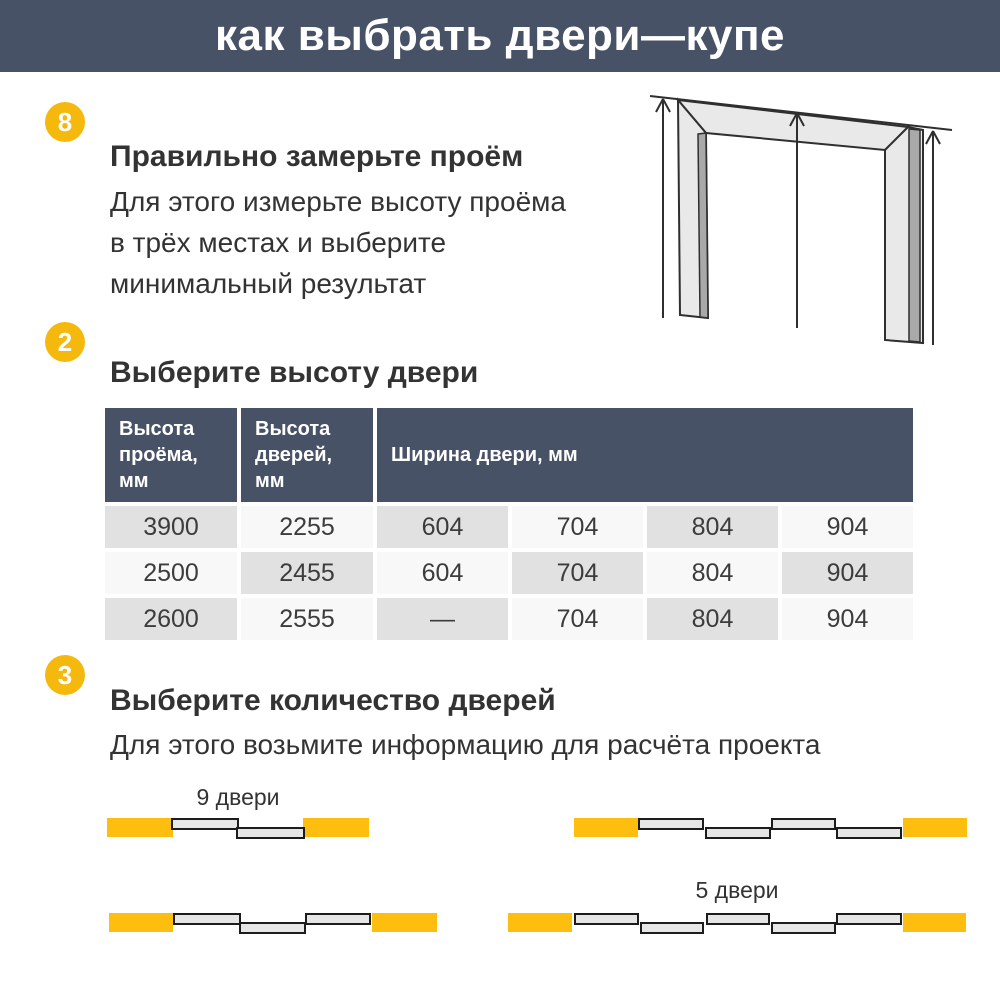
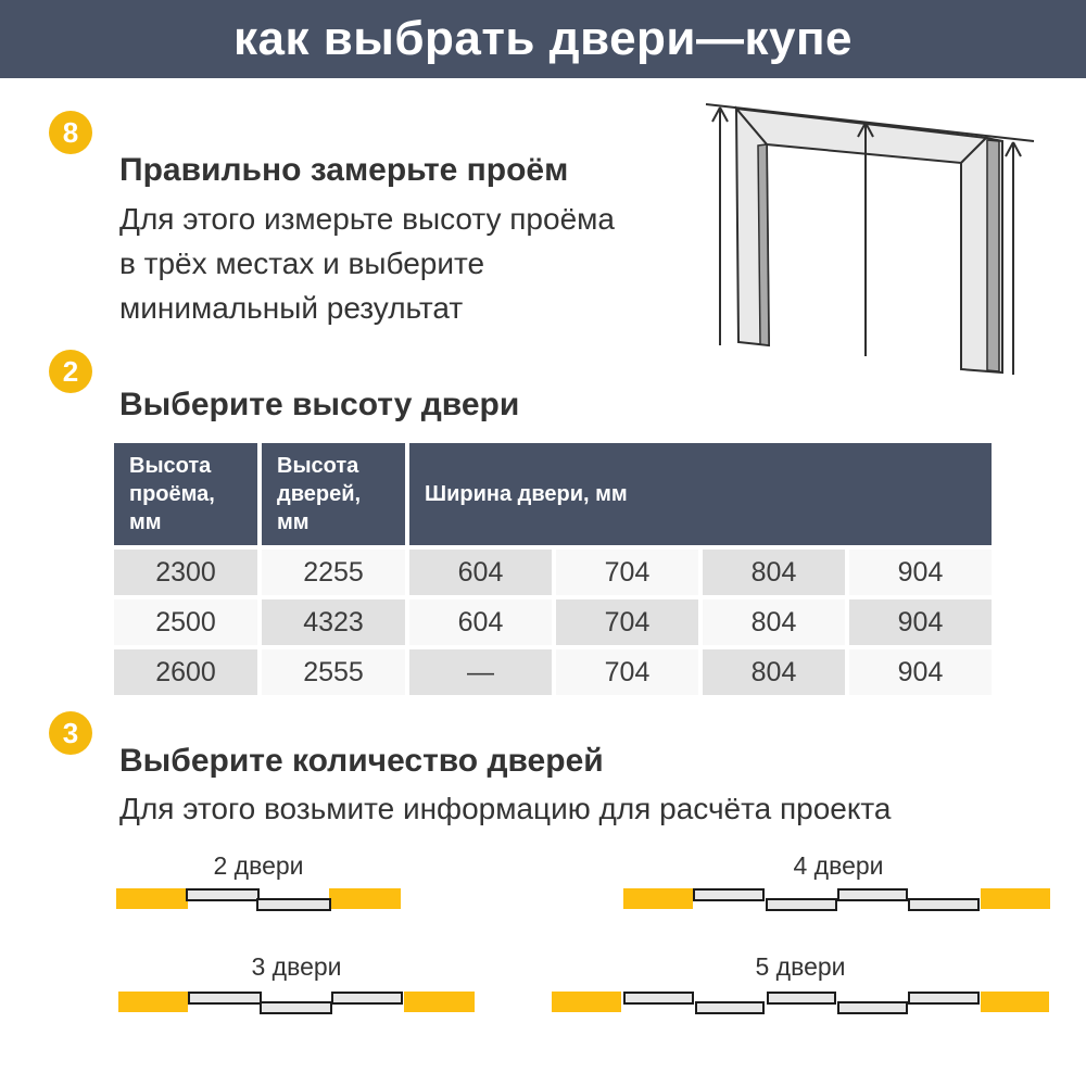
  как выбрать двери—купе
  8
  Правильно замерьте проём
  Для этого измерьте высоту проёма
  в трёх местах и выберите
  минимальный результат
  2
  Выберите высоту двери
  Высота проёма, мм	Высота дверей, мм	Ширина двери, мм
- 3900	2255	604	704	804	904
+ 2300	2255	604	704	804	904
- 2500	2455	604	704	804	904
+ 2500	4323	604	704	804	904
  2600	2555	—	704	804	904
  3
  Выберите количество дверей
  Для этого возьмите информацию для расчёта проекта
- 9 двери
+ 2 двери
+ 3 двери
+ 4 двери
  5 двери
